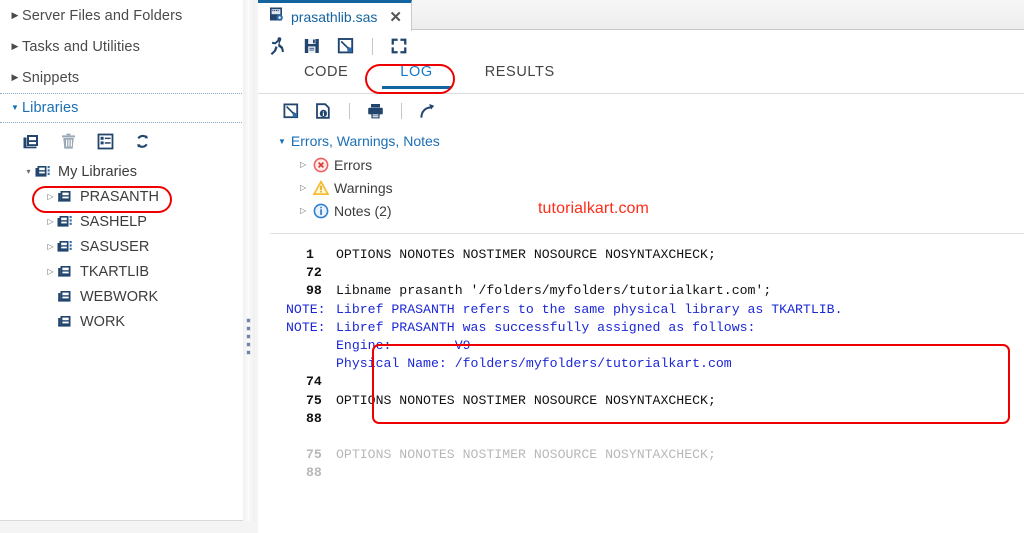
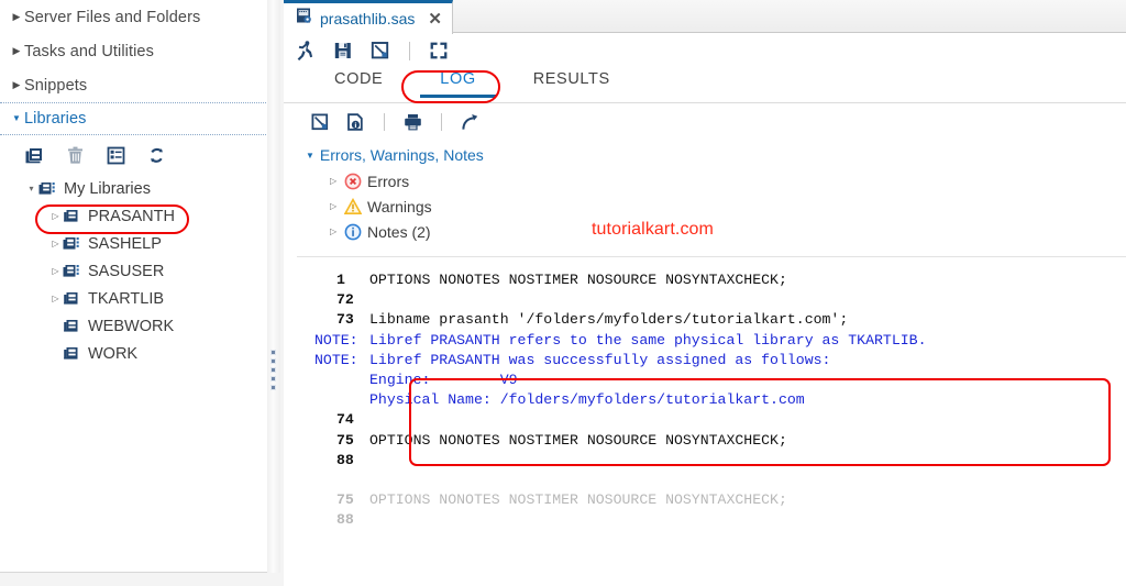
  ▶
  Server Files and Folders
  ▶
  Tasks and Utilities
  ▶
  Snippets
  ▼
  Libraries
  ▾
  My Libraries
  ▷
  PRASANTH
  ▷
  SASHELP
  ▷
  SASUSER
  ▷
  TKARTLIB
  WEBWORK
  WORK
  prasathlib.sas
  ✕
  CODE
  LOG
  RESULTS
  ▼
  Errors, Warnings, Notes
  ▷
  Errors
  ▷
  Warnings
  ▷
  Notes (2)
  tutorialkart.com
  1
  OPTIONS NONOTES NOSTIMER NOSOURCE NOSYNTAXCHECK;
  72
- 98
+ 73
  Libname prasanth '/folders/myfolders/tutorialkart.com';
  NOTE:
  Libref PRASANTH refers to the same physical library as TKARTLIB.
  NOTE:
  Libref PRASANTH was successfully assigned as follows:
  Engine: V9
  Physical Name: /folders/myfolders/tutorialkart.com
  74
  75
  OPTIONS NONOTES NOSTIMER NOSOURCE NOSYNTAXCHECK;
  88
  75
  OPTIONS NONOTES NOSTIMER NOSOURCE NOSYNTAXCHECK;
  88
